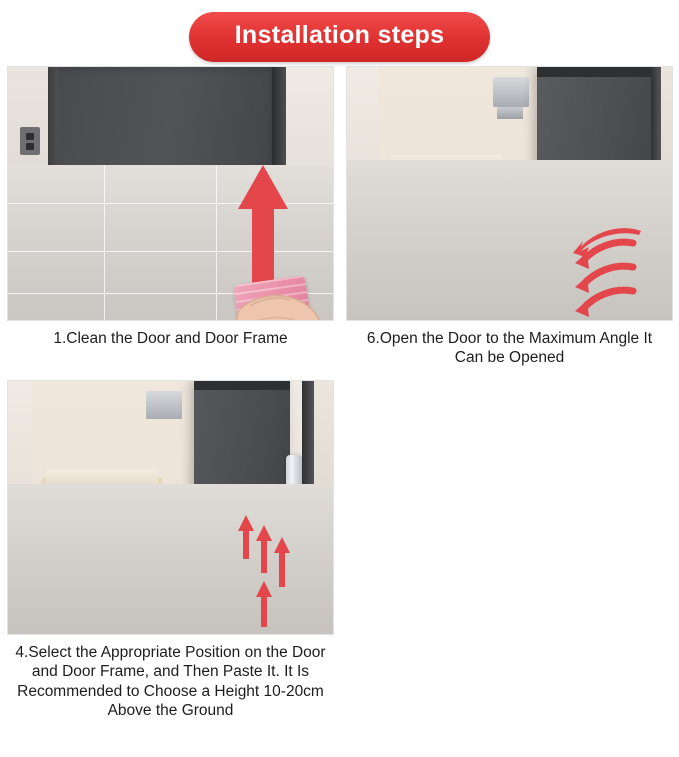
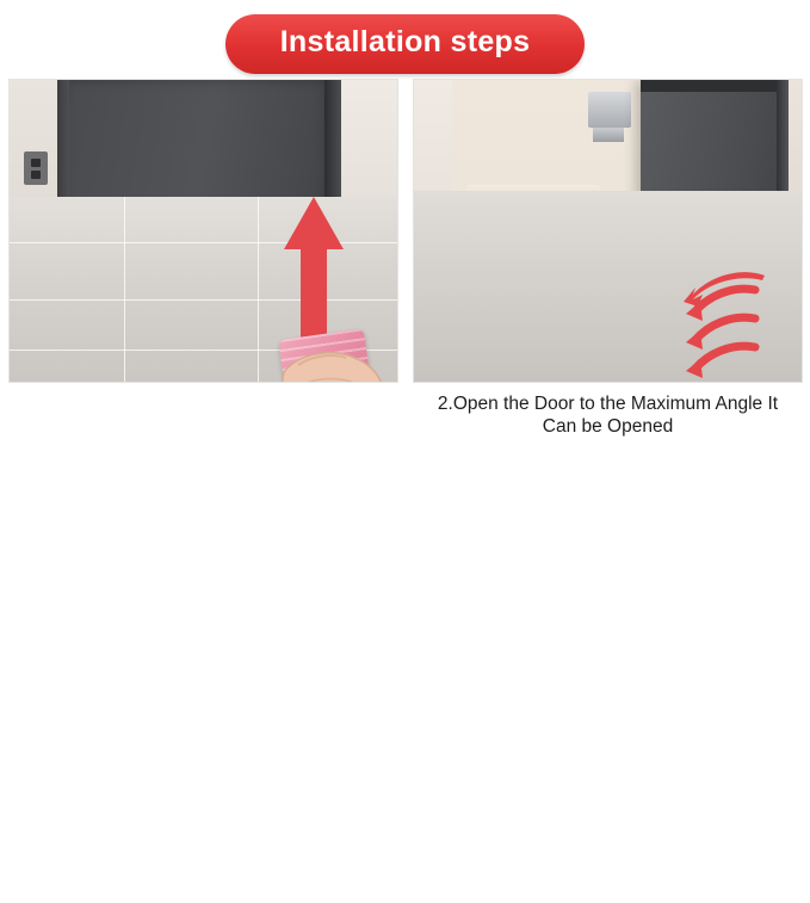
  Installation steps
- 1.Clean the Door and Door Frame
- 6.Open the Door to the Maximum Angle It Can be Opened
+ 2.Open the Door to the Maximum Angle It Can be Opened
- 4.Select the Appropriate Position on the Door and Door Frame, and Then Paste It. It Is Recommended to Choose a Height 10-20cm Above the Ground
